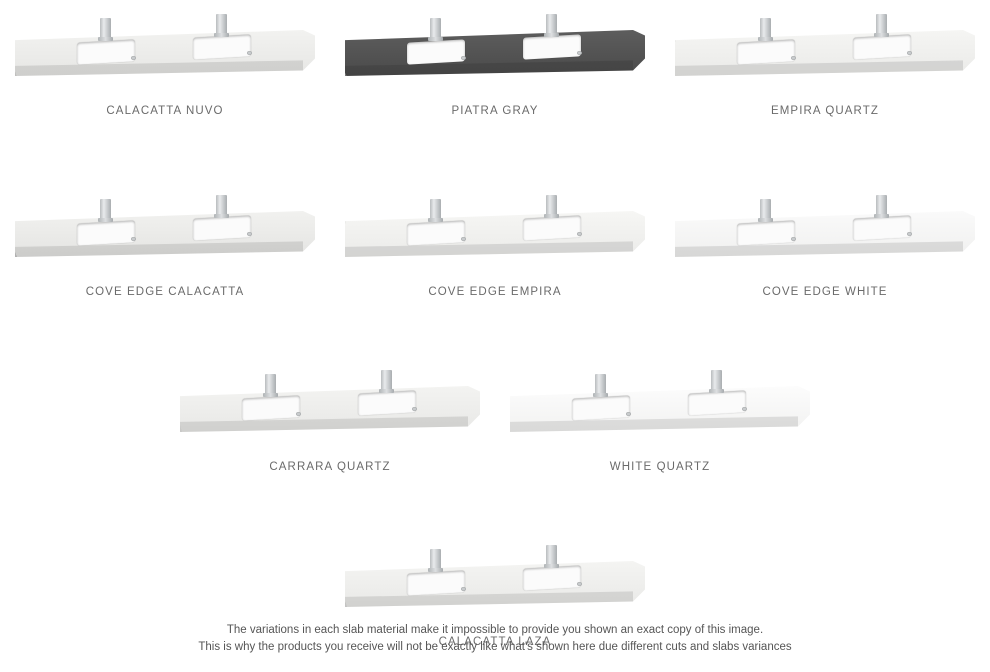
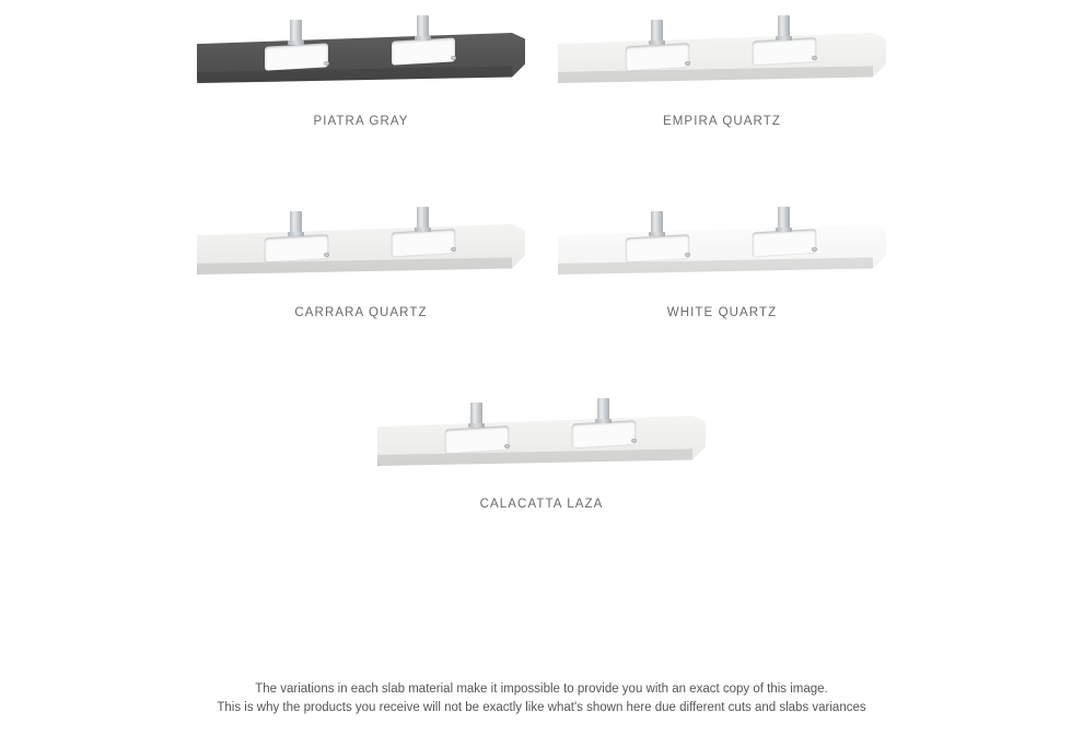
- CALACATTA NUVO
  PIATRA GRAY
  EMPIRA QUARTZ
- COVE EDGE CALACATTA
- COVE EDGE EMPIRA
- COVE EDGE WHITE
  CARRARA QUARTZ
  WHITE QUARTZ
  CALACATTA LAZA
- The variations in each slab material make it impossible to provide you shown an exact copy of this image.
+ The variations in each slab material make it impossible to provide you with an exact copy of this image.
  This is why the products you receive will not be exactly like what's shown here due different cuts and slabs variances
